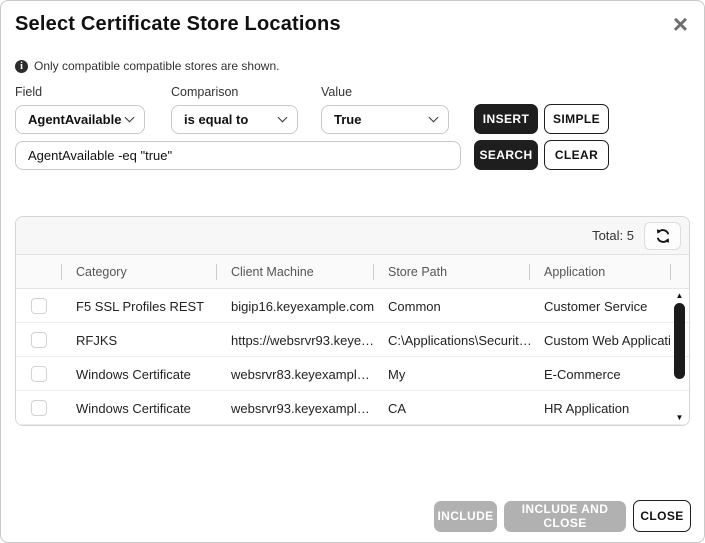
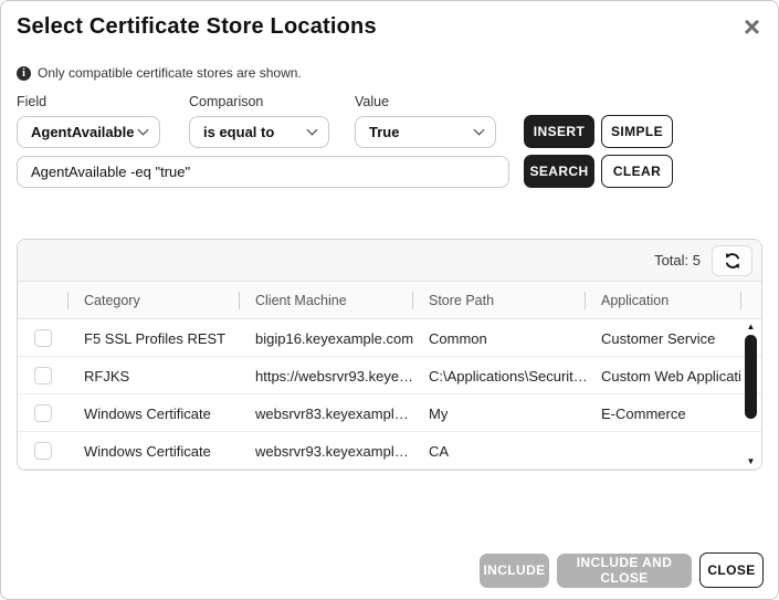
  Select Certificate Store Locations
  ×
  i
- Only compatible compatible stores are shown.
+ Only compatible certificate stores are shown.
  Field
  AgentAvailable
  Comparison
  is equal to
  Value
  True
  INSERT
  SIMPLE
  AgentAvailable -eq "true"
  SEARCH
  CLEAR
  Total: 5
  Category
  Client Machine
  Store Path
  Application
  F5 SSL Profiles REST
  bigip16.keyexample.com
  Common
  Customer Service
  RFJKS
  https://websrvr93.keye…
  C:\Applications\Securit…
  Custom Web Applicati
  Windows Certificate
  websrvr83.keyexampl…
  My
  E-Commerce
  Windows Certificate
  websrvr93.keyexampl…
  CA
- HR Application
  ▲
  ▼
  INCLUDE
  INCLUDE AND CLOSE
  CLOSE
